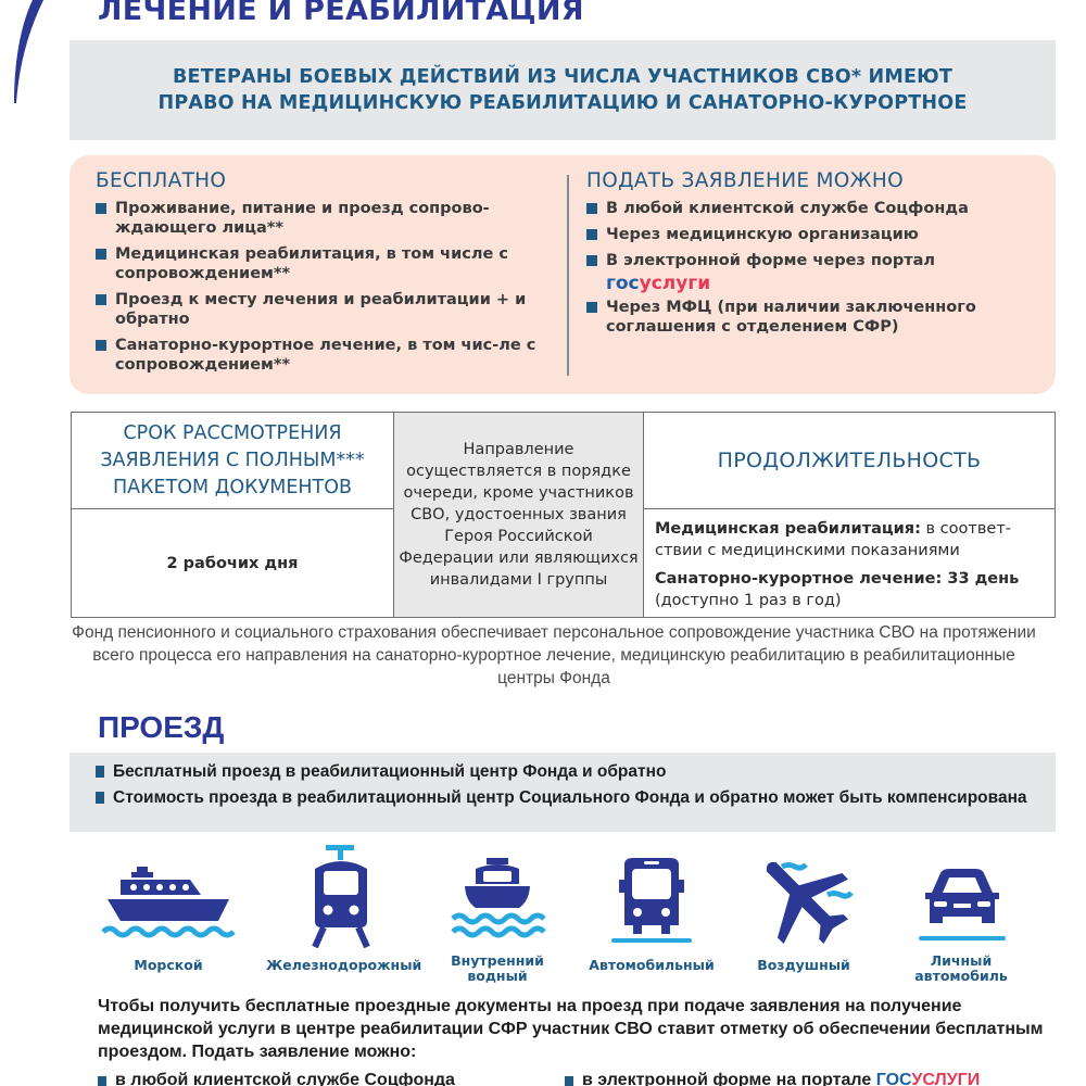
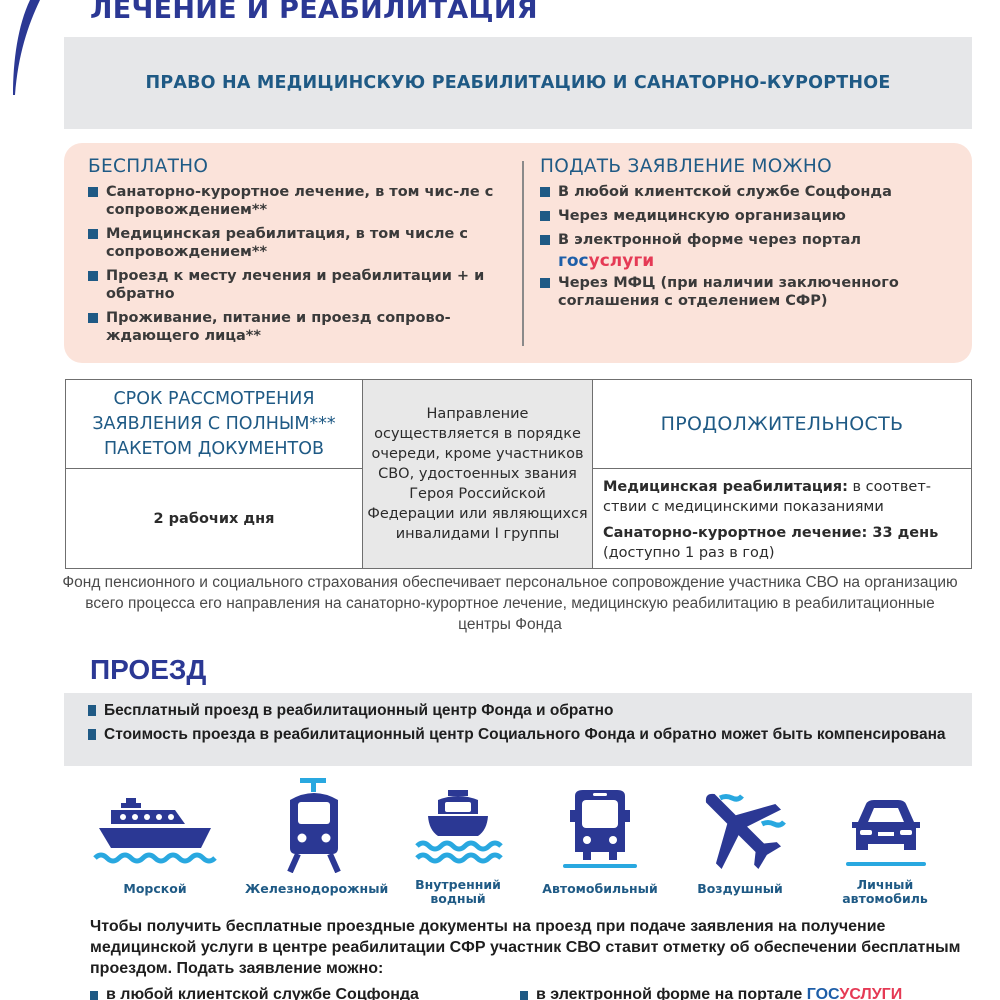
  ЛЕЧЕНИЕ И РЕАБИЛИТАЦИЯ
- ВЕТЕРАНЫ БОЕВЫХ ДЕЙСТВИЙ ИЗ ЧИСЛА УЧАСТНИКОВ СВО* ИМЕЮТ
  ПРАВО НА МЕДИЦИНСКУЮ РЕАБИЛИТАЦИЮ И САНАТОРНО-КУРОРТНОЕ
  БЕСПЛАТНО
- Проживание, питание и проезд сопрово-ждающего лица**
+ Санаторно-курортное лечение, в том чис-ле с сопровождением**
  Медицинская реабилитация, в том числе с сопровождением**
  Проезд к месту лечения и реабилитации + и обратно
- Санаторно-курортное лечение, в том чис-ле с сопровождением**
+ Проживание, питание и проезд сопрово-ждающего лица**
  ПОДАТЬ ЗАЯВЛЕНИЕ МОЖНО
  В любой клиентской службе Соцфонда
  Через медицинскую организацию
  В электронной форме через портал
  госуслуги
  Через МФЦ (при наличии заключенного соглашения с отделением СФР)
  СРОК РАССМОТРЕНИЯ ЗАЯВЛЕНИЯ С ПОЛНЫМ*** ПАКЕТОМ ДОКУМЕНТОВ	Направление осуществляется в порядке очереди, кроме участников СВО, удостоенных звания Героя Российской Федерации или являющихся инвалидами I группы	ПРОДОЛЖИТЕЛЬНОСТЬ
  2 рабочих дня	Медицинская реабилитация: в соответ-ствии с медицинскими показаниями Санаторно-курортное лечение: 33 день(доступно 1 раз в год)
- Фонд пенсионного и социального страхования обеспечивает персональное сопровождение участника СВО на протяжении всего процесса его направления на санаторно-курортное лечение, медицинскую реабилитацию в реабилитационные центры Фонда
+ Фонд пенсионного и социального страхования обеспечивает персональное сопровождение участника СВО на организацию всего процесса его направления на санаторно-курортное лечение, медицинскую реабилитацию в реабилитационные центры Фонда
  ПРОЕЗД
  Бесплатный проезд в реабилитационный центр Фонда и обратно
  Стоимость проезда в реабилитационный центр Социального Фонда и обратно может быть компенсирована
  Морской
  Железнодорожный
  Внутренний водный
  Автомобильный
  Воздушный
  Личный автомобиль
  Чтобы получить бесплатные проездные документы на проезд при подаче заявления на получение медицинской услуги в центре реабилитации СФР участник СВО ставит отметку об обеспечении бесплатным проездом. Подать заявление можно:
  в любой клиентской службе Соцфонда
  в электронной форме на портале
  ГОСУСЛУГИ
